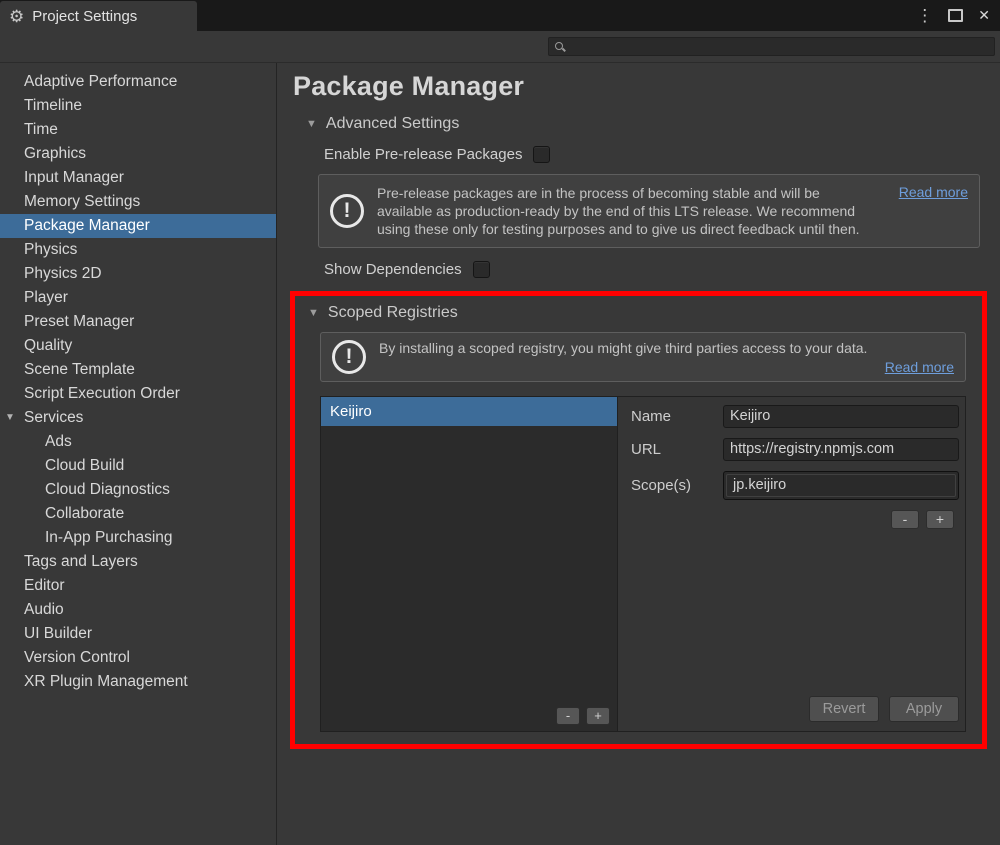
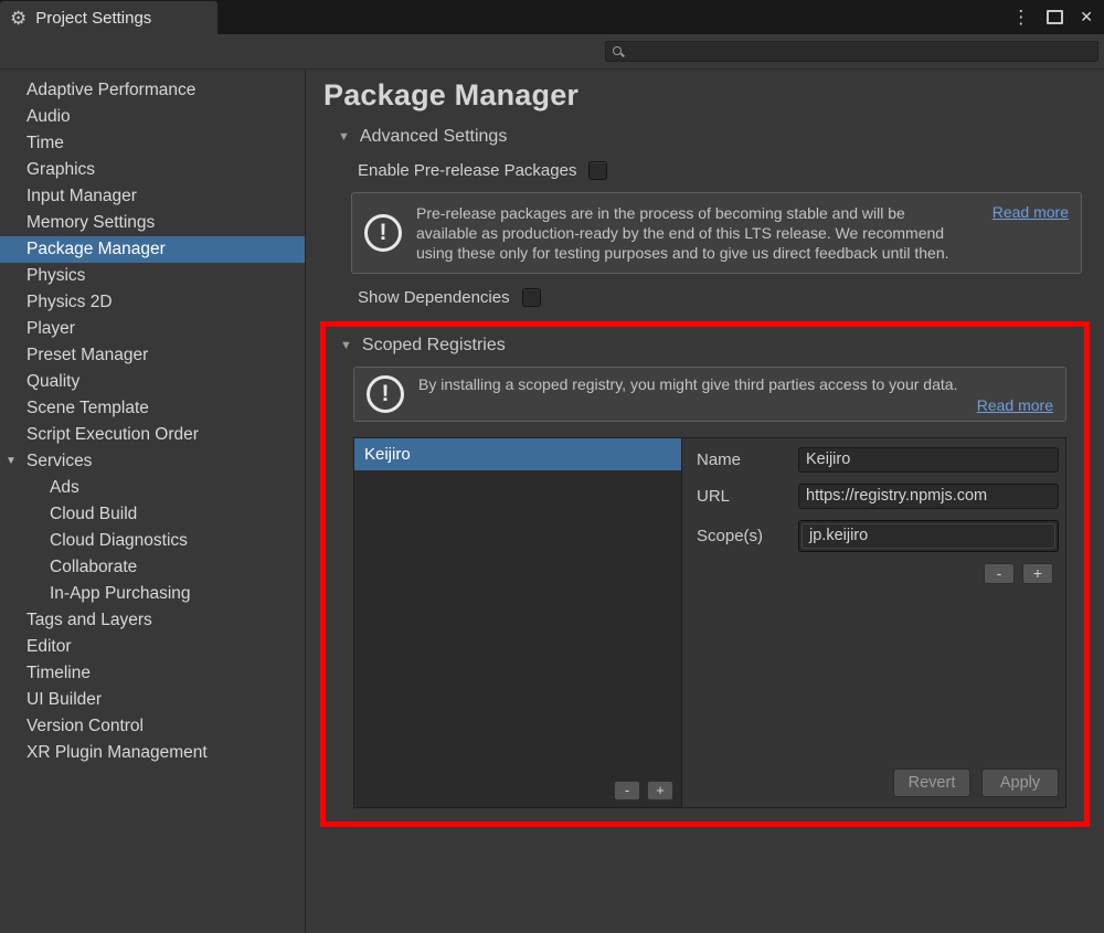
  ⚙
  Project Settings
  ⋮
  ✕
  Adaptive Performance
- Timeline
+ Audio
  Time
  Graphics
  Input Manager
  Memory Settings
  Package Manager
  Physics
  Physics 2D
  Player
  Preset Manager
  Quality
  Scene Template
  Script Execution Order
  ▼
  Services
  Ads
  Cloud Build
  Cloud Diagnostics
  Collaborate
  In-App Purchasing
  Tags and Layers
  Editor
- Audio
+ Timeline
  UI Builder
  Version Control
  XR Plugin Management
  Package Manager
  ▼
  Advanced Settings
  Enable Pre-release Packages
  !
  Pre-release packages are in the process of becoming stable and will be available as production-ready by the end of this LTS release. We recommend using these only for testing purposes and to give us direct feedback until then.
  Read more
  Show Dependencies
  ▼
  Scoped Registries
  !
  By installing a scoped registry, you might give third parties access to your data.
  Read more
  Keijiro
  -
  +
  Name
  Keijiro
  URL
  https://registry.npmjs.com
  Scope(s)
  jp.keijiro
  -
  +
  Revert
  Apply
